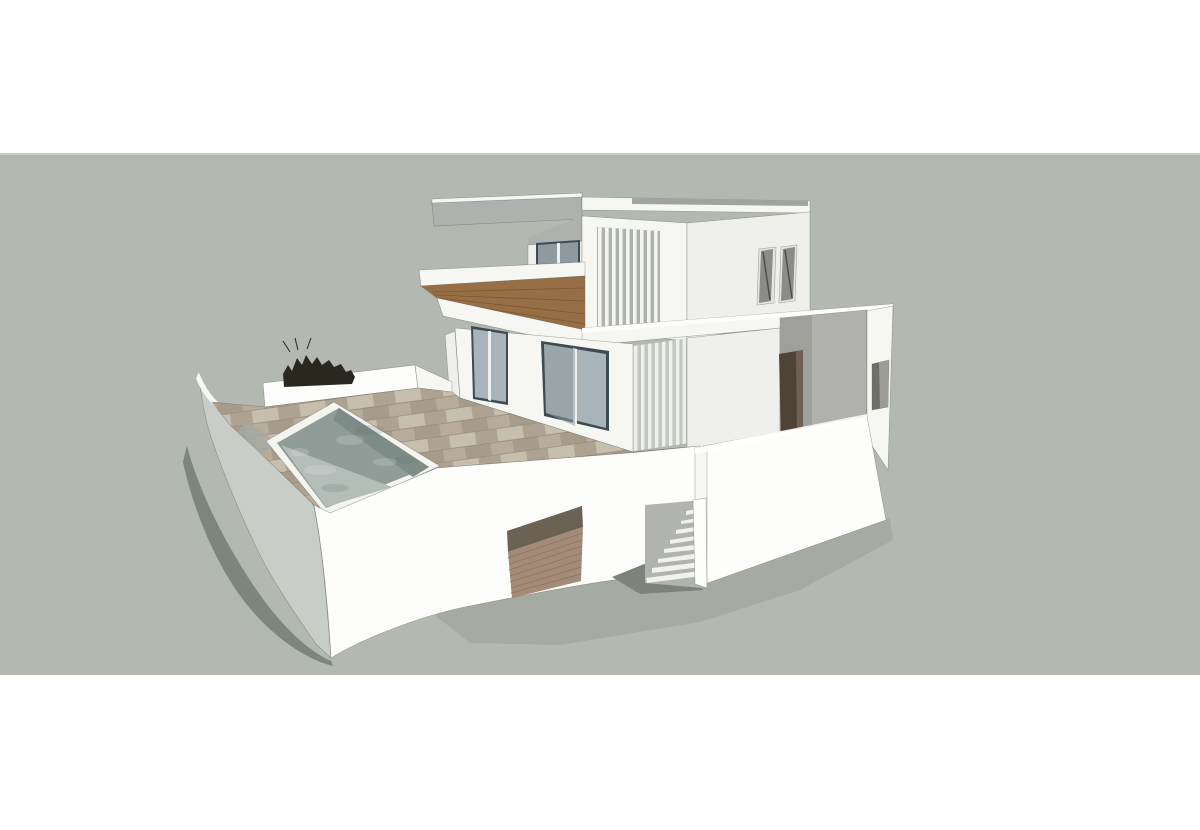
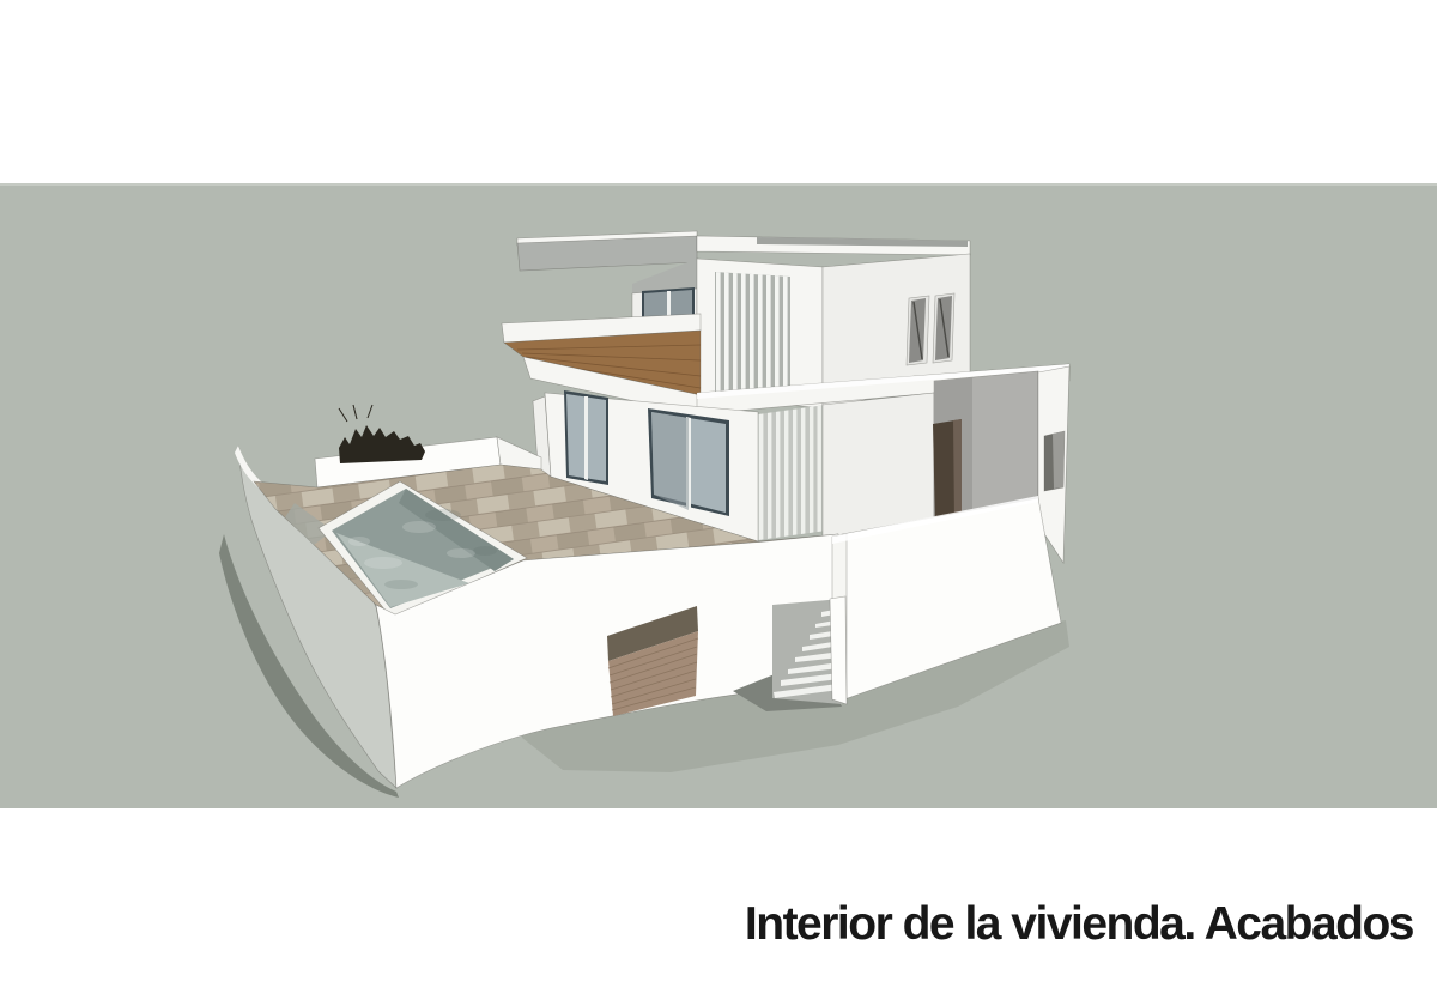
+ Interior de la vivienda. Acabados
